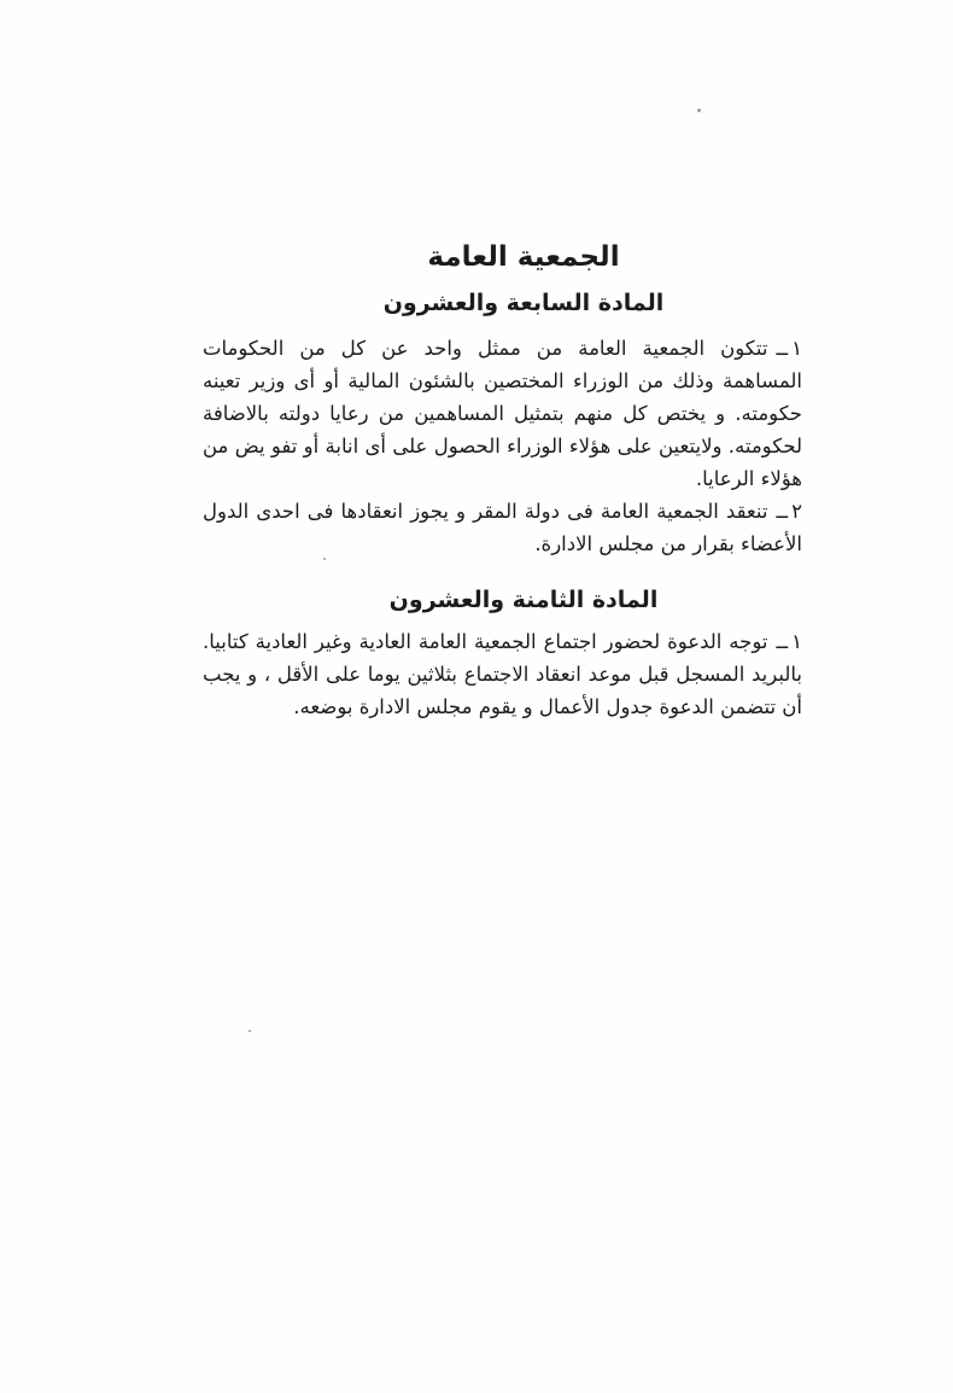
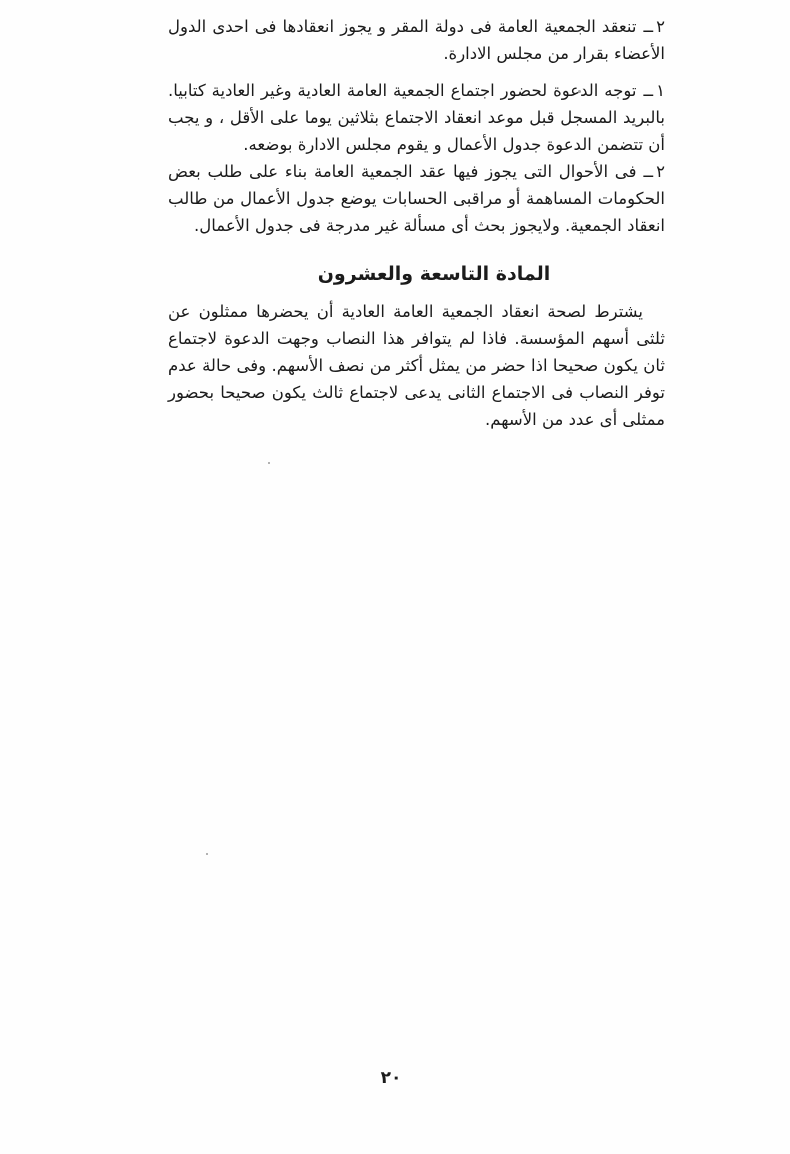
- الجمعية العامة
- المادة السابعة والعشرون
- ١ــتتكون الجمعية العامة من ممثل واحد عن كل من الحكومات المساهمة وذلك من الوزراء المختصين بالشئون المالية أو أى وزير تعينه حكومته. و يختص كل منهم بتمثيل المساهمين من رعايا دولته بالاضافة لحكومته. ولايتعين على هؤلاء الوزراء الحصول على أى انابة أو تفو يض من هؤلاء الرعايا.
  ٢ــتنعقد الجمعية العامة فى دولة المقر و يجوز انعقادها فى احدى الدول الأعضاء بقرار من مجلس الادارة.
- المادة الثامنة والعشرون
  ١ــتوجه الدعوة لحضور اجتماع الجمعية العامة العادية وغير العادية كتابيا. بالبريد المسجل قبل موعد انعقاد الاجتماع بثلاثين يوما على الأقل ، و يجب أن تتضمن الدعوة جدول الأعمال و يقوم مجلس الادارة بوضعه.
+ ٢ــفى الأحوال التى يجوز فيها عقد الجمعية العامة بناء على طلب بعض الحكومات المساهمة أو مراقبى الحسابات يوضع جدول الأعمال من طالب انعقاد الجمعية. ولايجوز بحث أى مسألة غير مدرجة فى جدول الأعمال.
+ المادة التاسعة والعشرون
+ يشترط لصحة انعقاد الجمعية العامة العادية أن يحضرها ممثلون عن ثلثى أسهم المؤسسة. فاذا لم يتوافر هذا النصاب وجهت الدعوة لاجتماع ثان يكون صحيحا اذا حضر من يمثل أكثر من نصف الأسهم. وفى حالة عدم توفر النصاب فى الاجتماع الثانى يدعى لاجتماع ثالث يكون صحيحا بحضور ممثلى أى عدد من الأسهم.
+ ٢٠
